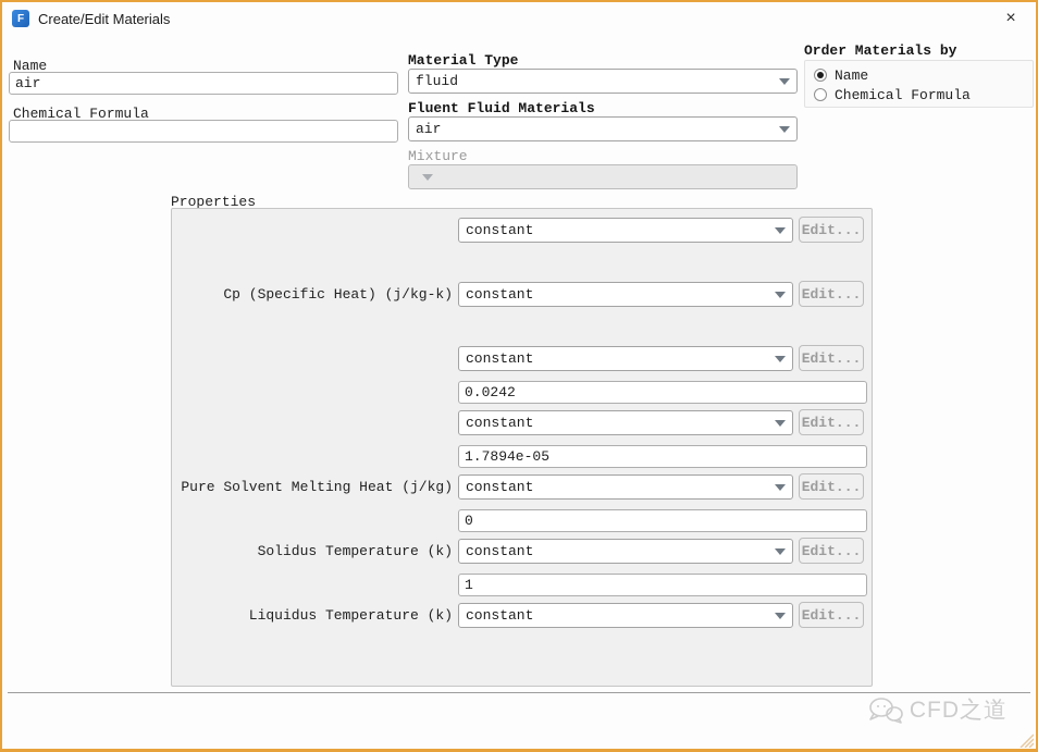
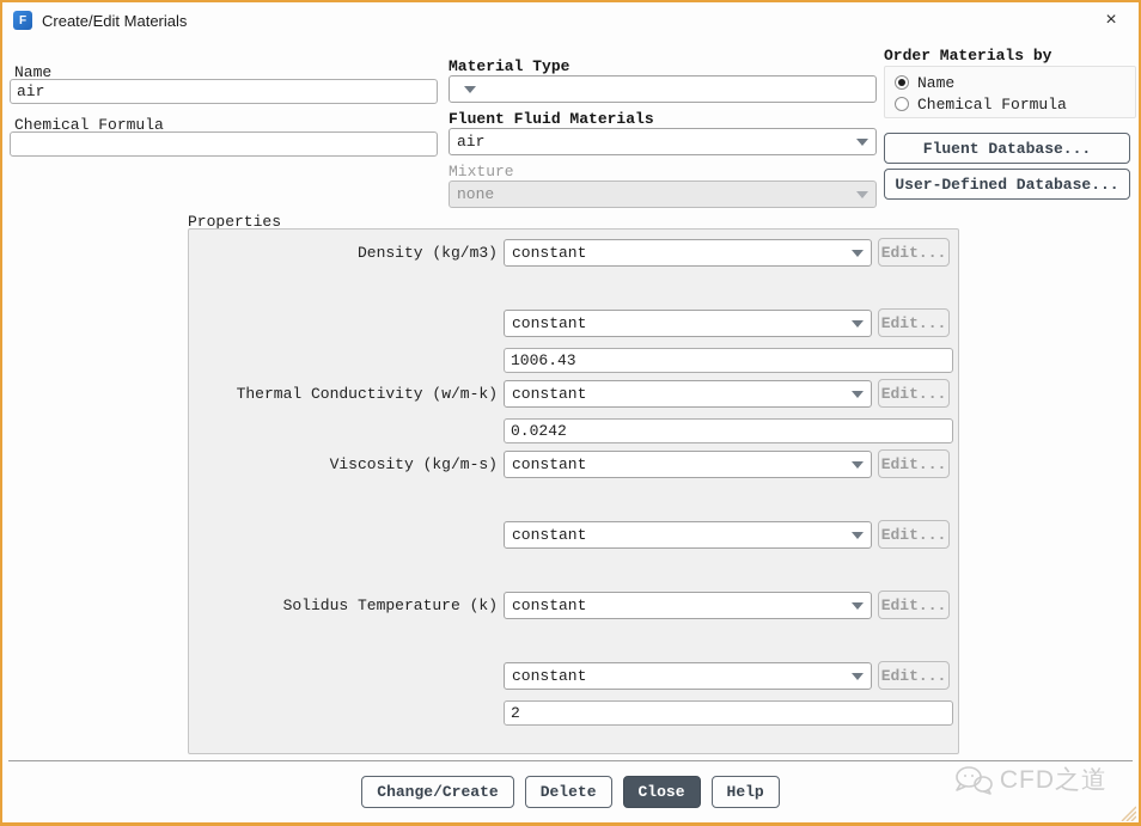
  F
  Create/Edit Materials
  ×
  Name
  air
  Chemical Formula
  Material Type
- fluid
  Fluent Fluid Materials
  air
  Mixture
+ none
  Order Materials by
  Name
  Chemical Formula
+ Fluent Database...
+ User-Defined Database...
  Properties
+ Density (kg/m3)
  constant
  Edit...
- Cp (Specific Heat) (j/kg-k)
  constant
  Edit...
+ 1006.43
+ Thermal Conductivity (w/m-k)
  constant
  Edit...
  0.0242
+ Viscosity (kg/m-s)
  constant
  Edit...
- 1.7894e-05
- Pure Solvent Melting Heat (j/kg)
  constant
  Edit...
- 0
  Solidus Temperature (k)
  constant
  Edit...
- 1
- Liquidus Temperature (k)
  constant
  Edit...
+ 2
+ Change/Create
+ Delete
+ Close
+ Help
  CFD之道
